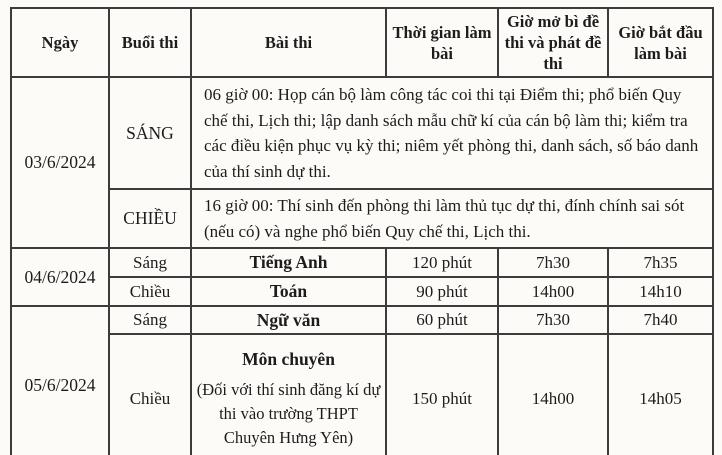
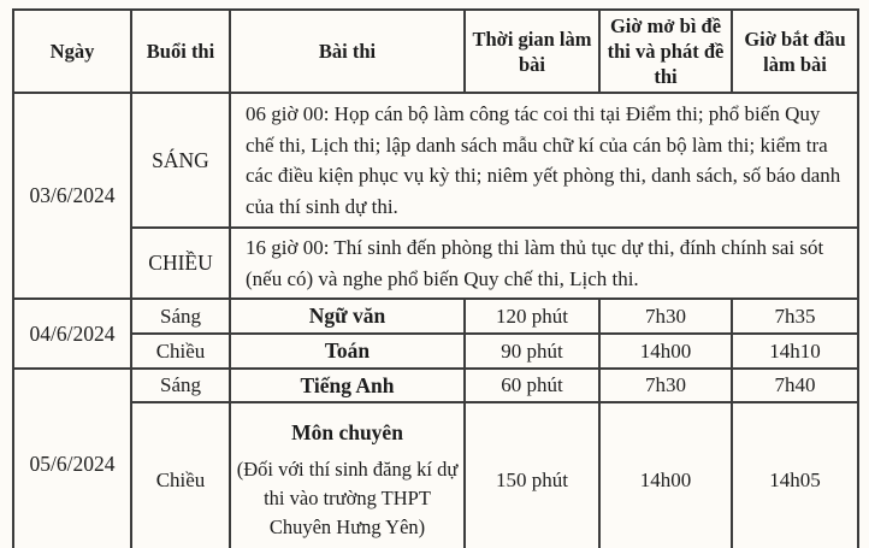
  Ngày	Buổi thi	Bài thi	Thời gian làm bài	Giờ mở bì đề thi và phát đề thi	Giờ bắt đầu làm bài
  03/6/2024	SÁNG	06 giờ 00: Họp cán bộ làm công tác coi thi tại Điểm thi; phổ biến Quy chế thi, Lịch thi; lập danh sách mẫu chữ kí của cán bộ làm thi; kiểm tra các điều kiện phục vụ kỳ thi; niêm yết phòng thi, danh sách, số báo danh của thí sinh dự thi.
  CHIỀU	16 giờ 00: Thí sinh đến phòng thi làm thủ tục dự thi, đính chính sai sót (nếu có) và nghe phổ biến Quy chế thi, Lịch thi.
- 04/6/2024	Sáng	Tiếng Anh	120 phút	7h30	7h35
+ 04/6/2024	Sáng	Ngữ văn	120 phút	7h30	7h35
  Chiều	Toán	90 phút	14h00	14h10
- 05/6/2024	Sáng	Ngữ văn	60 phút	7h30	7h40
+ 05/6/2024	Sáng	Tiếng Anh	60 phút	7h30	7h40
  Chiều	Môn chuyên (Đối với thí sinh đăng kí dự thi vào trường THPT Chuyên Hưng Yên)	150 phút	14h00	14h05
